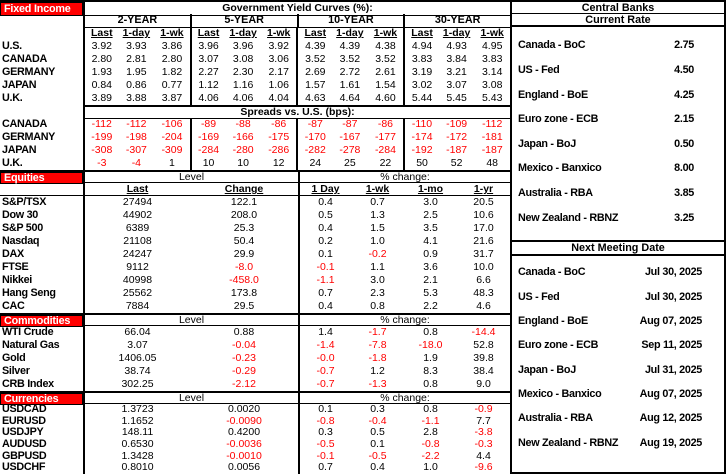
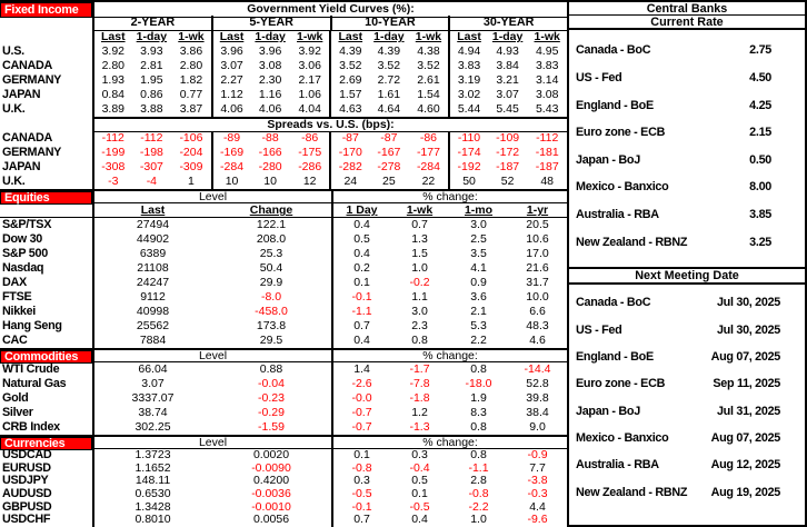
  Fixed Income
  Government Yield Curves (%):
  2-YEAR
  5-YEAR
  10-YEAR
  30-YEAR
  Last
  1-day
  1-wk
  Last
  1-day
  1-wk
  Last
  1-day
  1-wk
  Last
  1-day
  1-wk
  U.S.
  3.92
  3.93
  3.86
  3.96
  3.96
  3.92
  4.39
  4.39
  4.38
  4.94
  4.93
  4.95
  CANADA
  2.80
  2.81
  2.80
  3.07
  3.08
  3.06
  3.52
  3.52
  3.52
  3.83
  3.84
  3.83
  GERMANY
  1.93
  1.95
  1.82
  2.27
  2.30
  2.17
  2.69
  2.72
  2.61
  3.19
  3.21
  3.14
  JAPAN
  0.84
  0.86
  0.77
  1.12
  1.16
  1.06
  1.57
  1.61
  1.54
  3.02
  3.07
  3.08
  U.K.
  3.89
  3.88
  3.87
  4.06
  4.06
  4.04
  4.63
  4.64
  4.60
  5.44
  5.45
  5.43
  Spreads vs. U.S. (bps):
  CANADA
  -112
  -112
  -106
  -89
  -88
  -86
  -87
  -87
  -86
  -110
  -109
  -112
  GERMANY
  -199
  -198
  -204
  -169
  -166
  -175
  -170
  -167
  -177
  -174
  -172
  -181
  JAPAN
  -308
  -307
  -309
  -284
  -280
  -286
  -282
  -278
  -284
  -192
  -187
  -187
  U.K.
  -3
  -4
  1
  10
  10
  12
  24
  25
  22
  50
  52
  48
  Equities
  Level
  % change:
  Last
  Change
  1 Day
  1-wk
  1-mo
  1-yr
  S&P/TSX
  27494
  122.1
  0.4
  0.7
  3.0
  20.5
  Dow 30
  44902
  208.0
  0.5
  1.3
  2.5
  10.6
  S&P 500
  6389
  25.3
  0.4
  1.5
  3.5
  17.0
  Nasdaq
  21108
  50.4
  0.2
  1.0
  4.1
  21.6
  DAX
  24247
  29.9
  0.1
  -0.2
  0.9
  31.7
  FTSE
  9112
  -8.0
  -0.1
  1.1
  3.6
  10.0
  Nikkei
  40998
  -458.0
  -1.1
  3.0
  2.1
  6.6
  Hang Seng
  25562
  173.8
  0.7
  2.3
  5.3
  48.3
  CAC
  7884
  29.5
  0.4
  0.8
  2.2
  4.6
  Commodities
  Level
  % change:
  WTI Crude
  66.04
  0.88
  1.4
  -1.7
  0.8
  -14.4
  Natural Gas
  3.07
  -0.04
- -1.4
+ -2.6
  -7.8
  -18.0
  52.8
  Gold
- 1406.05
+ 3337.07
  -0.23
  -0.0
  -1.8
  1.9
  39.8
  Silver
  38.74
  -0.29
  -0.7
  1.2
  8.3
  38.4
  CRB Index
  302.25
- -2.12
+ -1.59
  -0.7
  -1.3
  0.8
  9.0
  Currencies
  Level
  % change:
  USDCAD
  1.3723
  0.0020
  0.1
  0.3
  0.8
  -0.9
  EURUSD
  1.1652
  -0.0090
  -0.8
  -0.4
  -1.1
  7.7
  USDJPY
  148.11
  0.4200
  0.3
  0.5
  2.8
  -3.8
  AUDUSD
  0.6530
  -0.0036
  -0.5
  0.1
  -0.8
  -0.3
  GBPUSD
  1.3428
  -0.0010
  -0.1
  -0.5
  -2.2
  4.4
  USDCHF
  0.8010
  0.0056
  0.7
  0.4
  1.0
  -9.6
  Central Banks
  Current Rate
  Canada - BoC
  2.75
  US - Fed
  4.50
  England - BoE
  4.25
  Euro zone - ECB
  2.15
  Japan - BoJ
  0.50
  Mexico - Banxico
  8.00
  Australia - RBA
  3.85
  New Zealand - RBNZ
  3.25
  Next Meeting Date
  Canada - BoC
  Jul 30, 2025
  US - Fed
  Jul 30, 2025
  England - BoE
  Aug 07, 2025
  Euro zone - ECB
  Sep 11, 2025
  Japan - BoJ
  Jul 31, 2025
  Mexico - Banxico
  Aug 07, 2025
  Australia - RBA
  Aug 12, 2025
  New Zealand - RBNZ
  Aug 19, 2025
